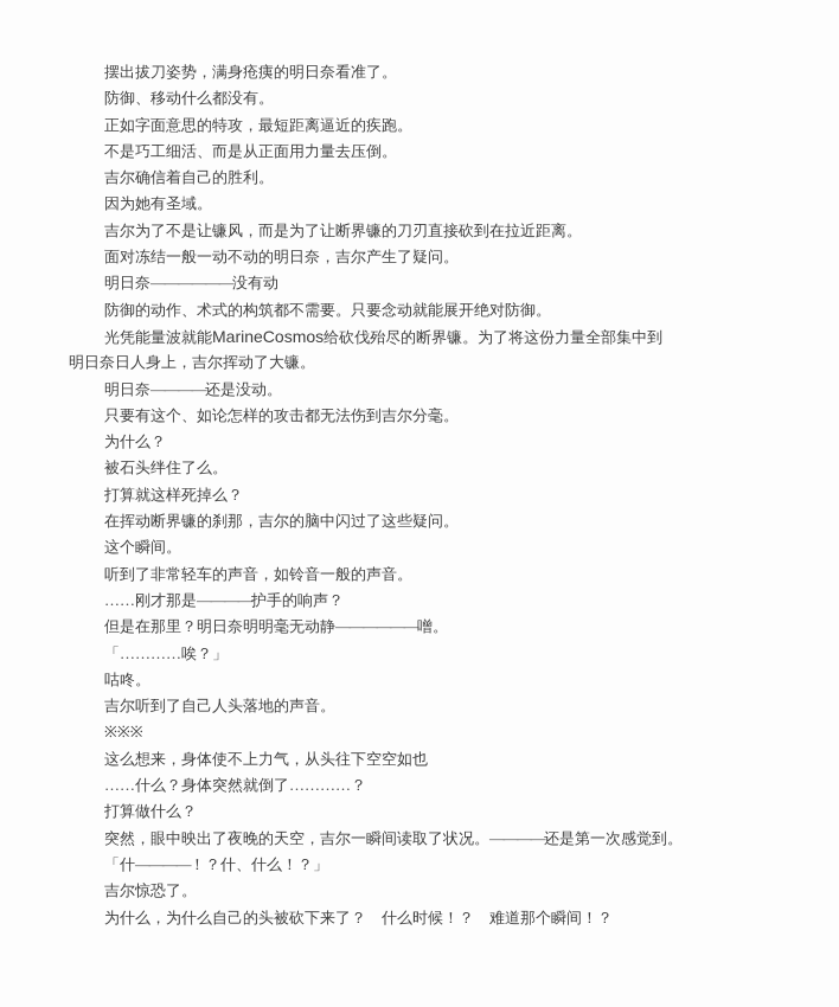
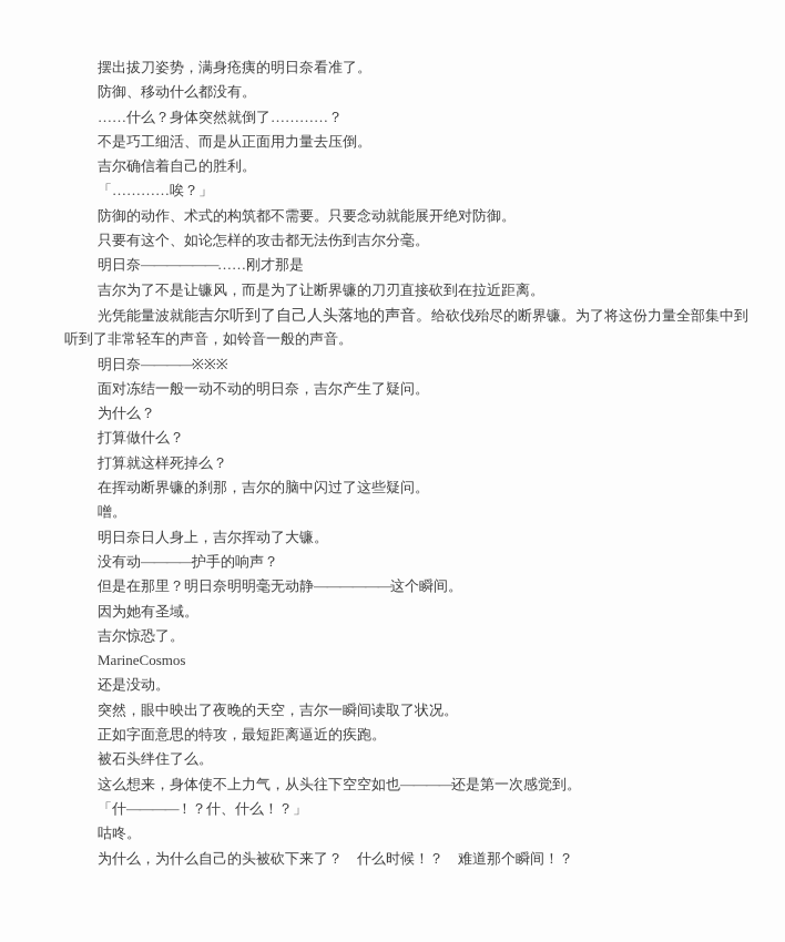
  摆出拔刀姿势，满身疮痍的明日奈看准了。
  防御、移动什么都没有。
- 正如字面意思的特攻，最短距离逼近的疾跑。
+ ……什么？身体突然就倒了…………？
  不是巧工细活、而是从正面用力量去压倒。
  吉尔确信着自己的胜利。
- 因为她有圣域。
+ 「…………唉？」
- 吉尔为了不是让镰风，而是为了让断界镰的刀刃直接砍到在拉近距离。
+ 防御的动作、术式的构筑都不需要。只要念动就能展开绝对防御。
- 面对冻结一般一动不动的明日奈，吉尔产生了疑问。
+ 只要有这个、如论怎样的攻击都无法伤到吉尔分毫。
- 明日奈——————没有动
+ 明日奈——————……刚才那是
- 防御的动作、术式的构筑都不需要。只要念动就能展开绝对防御。
+ 吉尔为了不是让镰风，而是为了让断界镰的刀刃直接砍到在拉近距离。
- 光凭能量波就能MarineCosmos给砍伐殆尽的断界镰。为了将这份力量全部集中到
+ 光凭能量波就能吉尔听到了自己人头落地的声音。给砍伐殆尽的断界镰。为了将这份力量全部集中到
- 明日奈日人身上，吉尔挥动了大镰。
+ 听到了非常轻车的声音，如铃音一般的声音。
- 明日奈————还是没动。
+ 明日奈————※※※
- 只要有这个、如论怎样的攻击都无法伤到吉尔分毫。
+ 面对冻结一般一动不动的明日奈，吉尔产生了疑问。
  为什么？
- 被石头绊住了么。
+ 打算做什么？
  打算就这样死掉么？
  在挥动断界镰的刹那，吉尔的脑中闪过了这些疑问。
- 这个瞬间。
+ 噌。
- 听到了非常轻车的声音，如铃音一般的声音。
+ 明日奈日人身上，吉尔挥动了大镰。
- ……刚才那是————护手的响声？
+ 没有动————护手的响声？
- 但是在那里？明日奈明明毫无动静——————噌。
+ 但是在那里？明日奈明明毫无动静——————这个瞬间。
- 「…………唉？」
+ 因为她有圣域。
- 咕咚。
+ 吉尔惊恐了。
- 吉尔听到了自己人头落地的声音。
+ MarineCosmos
- ※※※
+ 还是没动。
- 这么想来，身体使不上力气，从头往下空空如也
+ 突然，眼中映出了夜晚的天空，吉尔一瞬间读取了状况。
- ……什么？身体突然就倒了…………？
+ 正如字面意思的特攻，最短距离逼近的疾跑。
- 打算做什么？
+ 被石头绊住了么。
- 突然，眼中映出了夜晚的天空，吉尔一瞬间读取了状况。————还是第一次感觉到。
+ 这么想来，身体使不上力气，从头往下空空如也————还是第一次感觉到。
  「什————！？什、什么！？」
- 吉尔惊恐了。
+ 咕咚。
  为什么，为什么自己的头被砍下来了？ 什么时候！？ 难道那个瞬间！？
